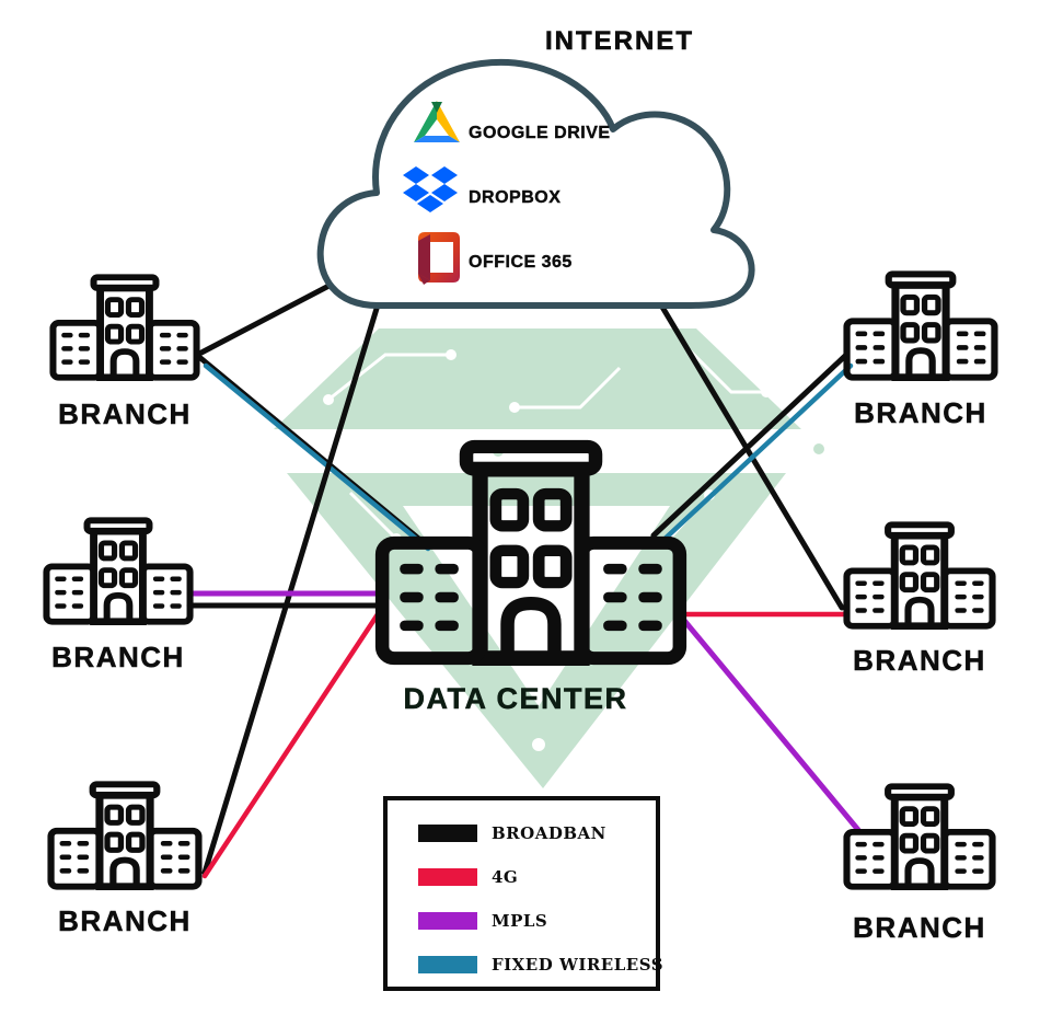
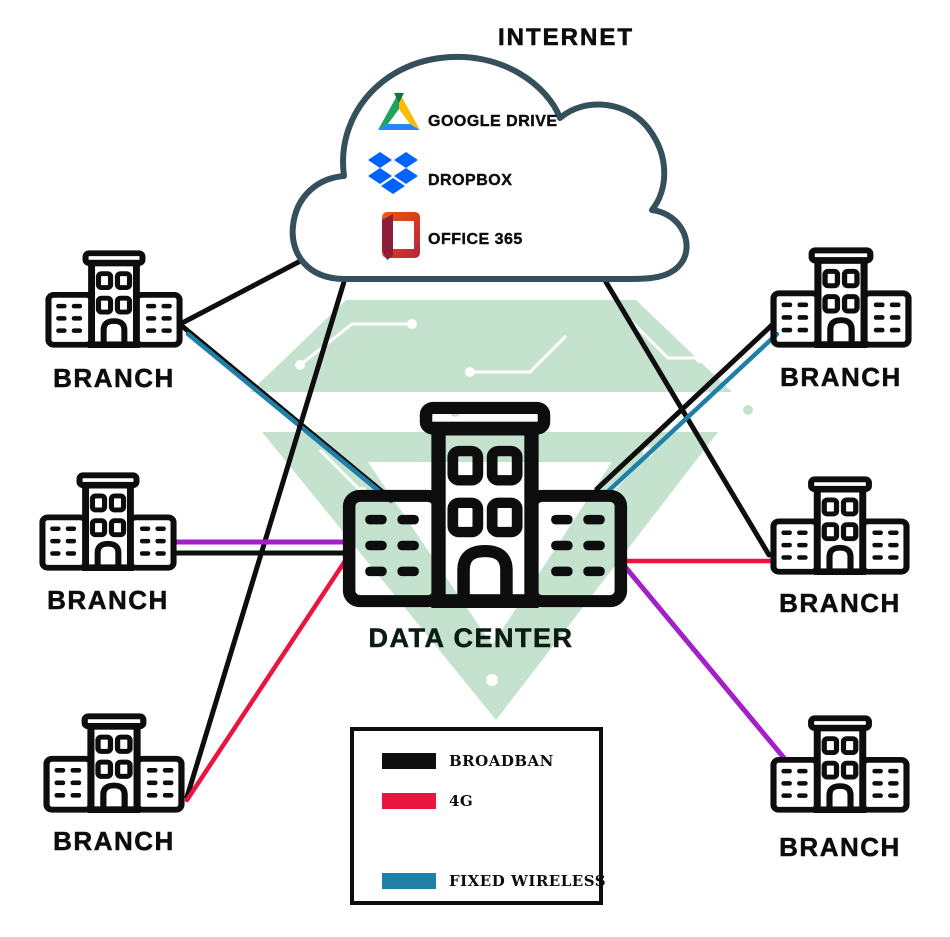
  INTERNET
  GOOGLE DRIVE
  DROPBOX
  OFFICE 365
  BRANCH
  BRANCH
  BRANCH
  BRANCH
  BRANCH
  BRANCH
  DATA CENTER
  BROADBAN
  4G
- MPLS
  FIXED WIRELESS
